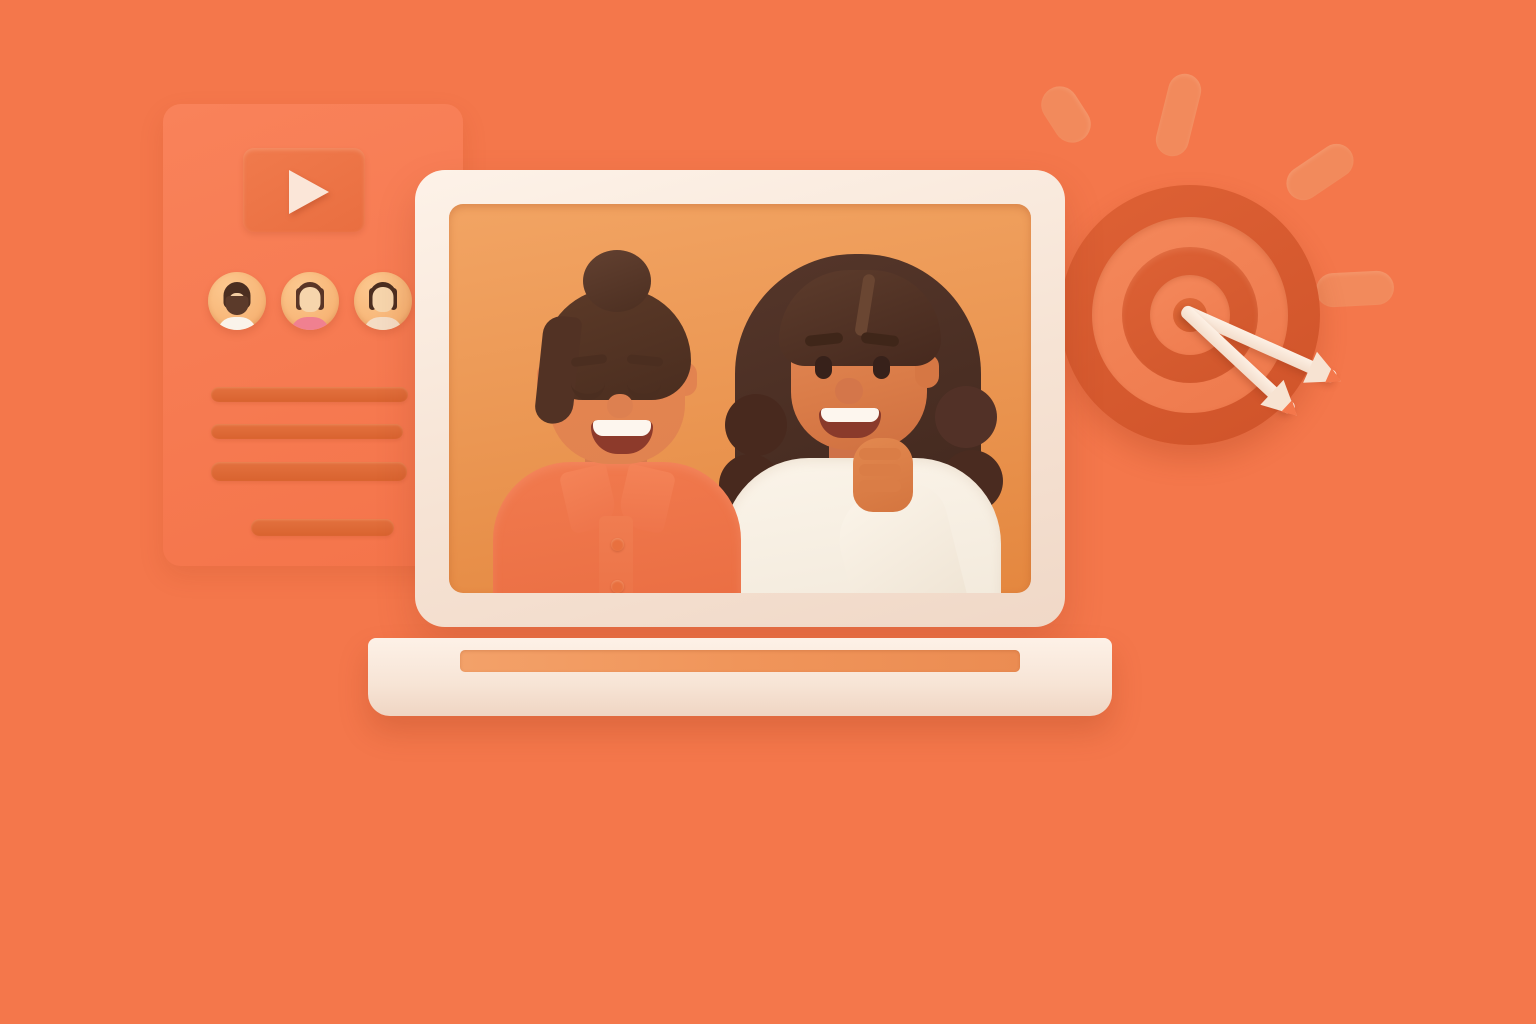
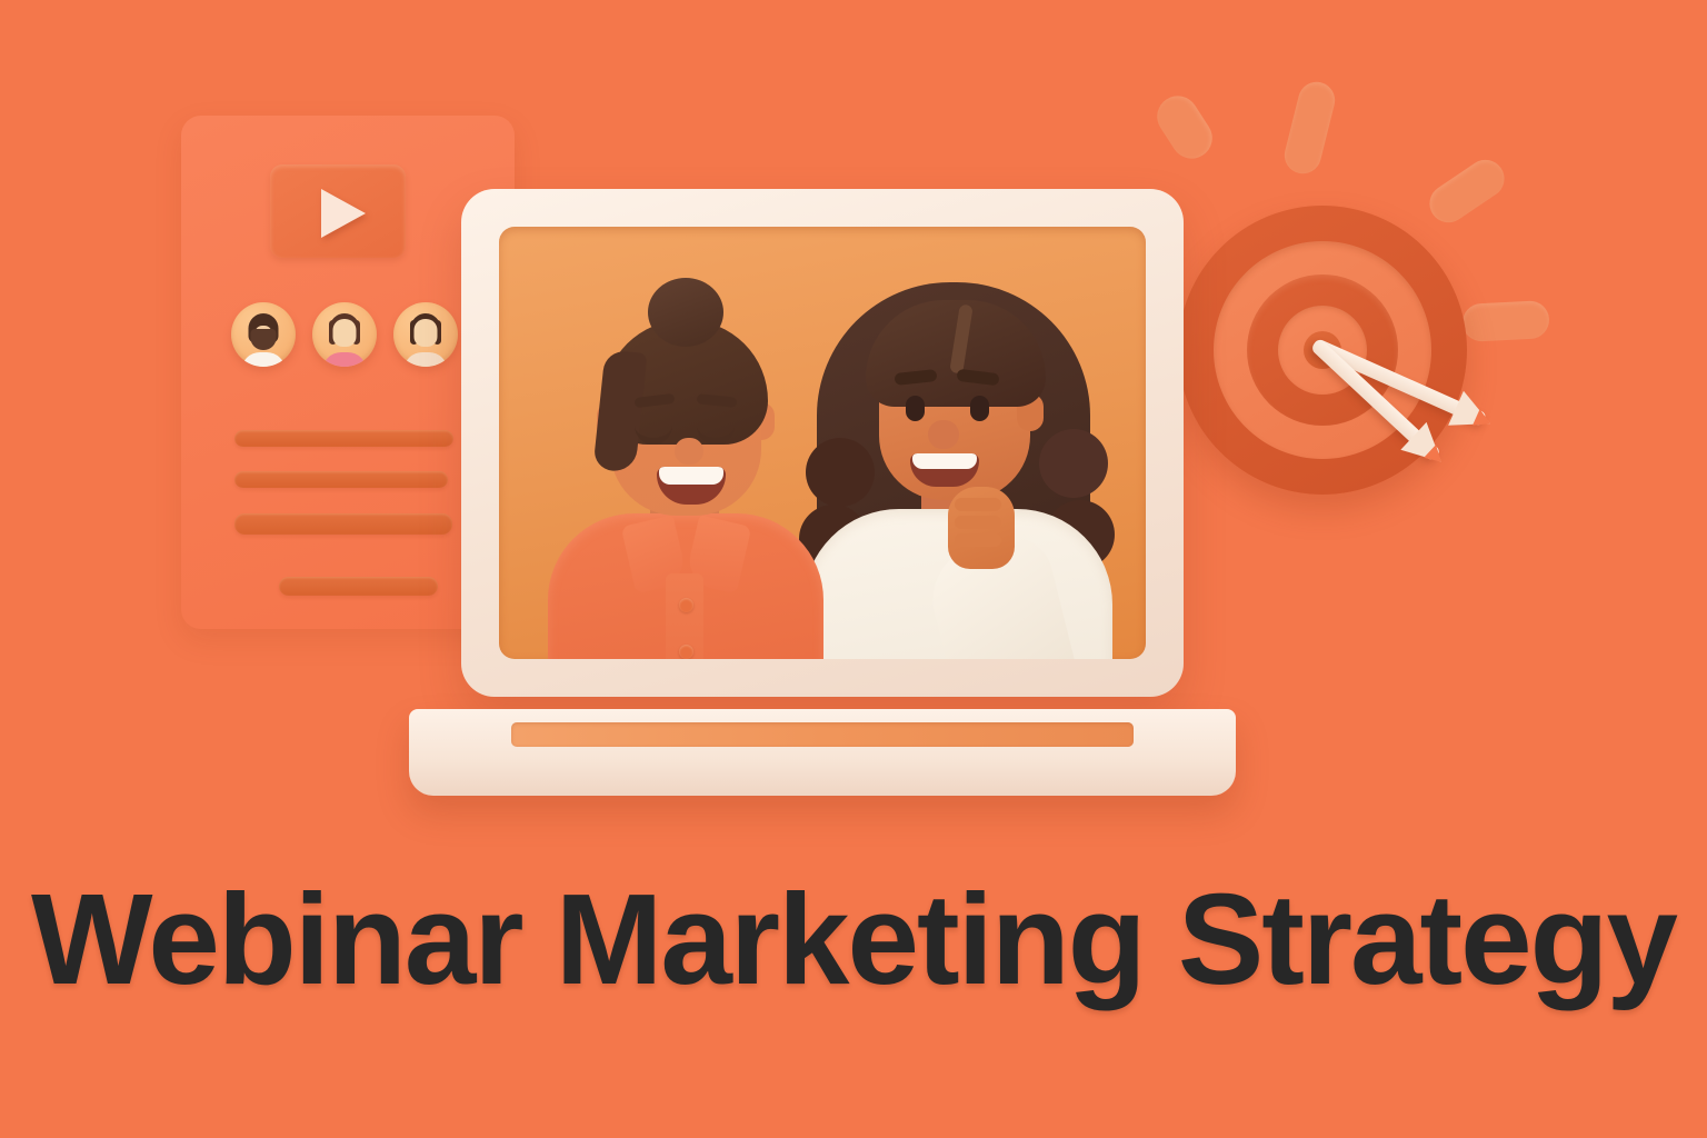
+ Webinar Marketing Strategy
